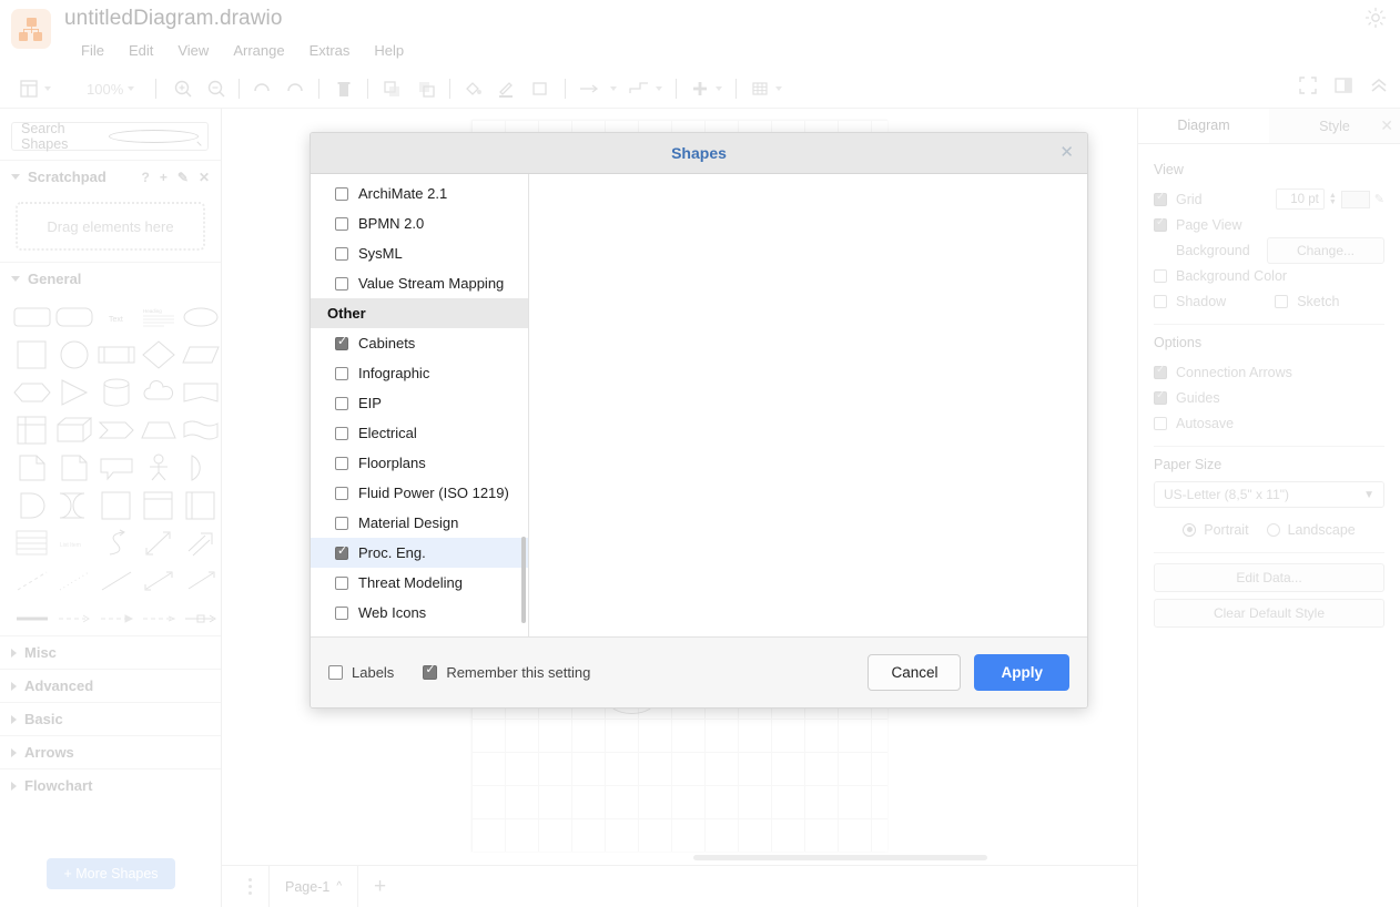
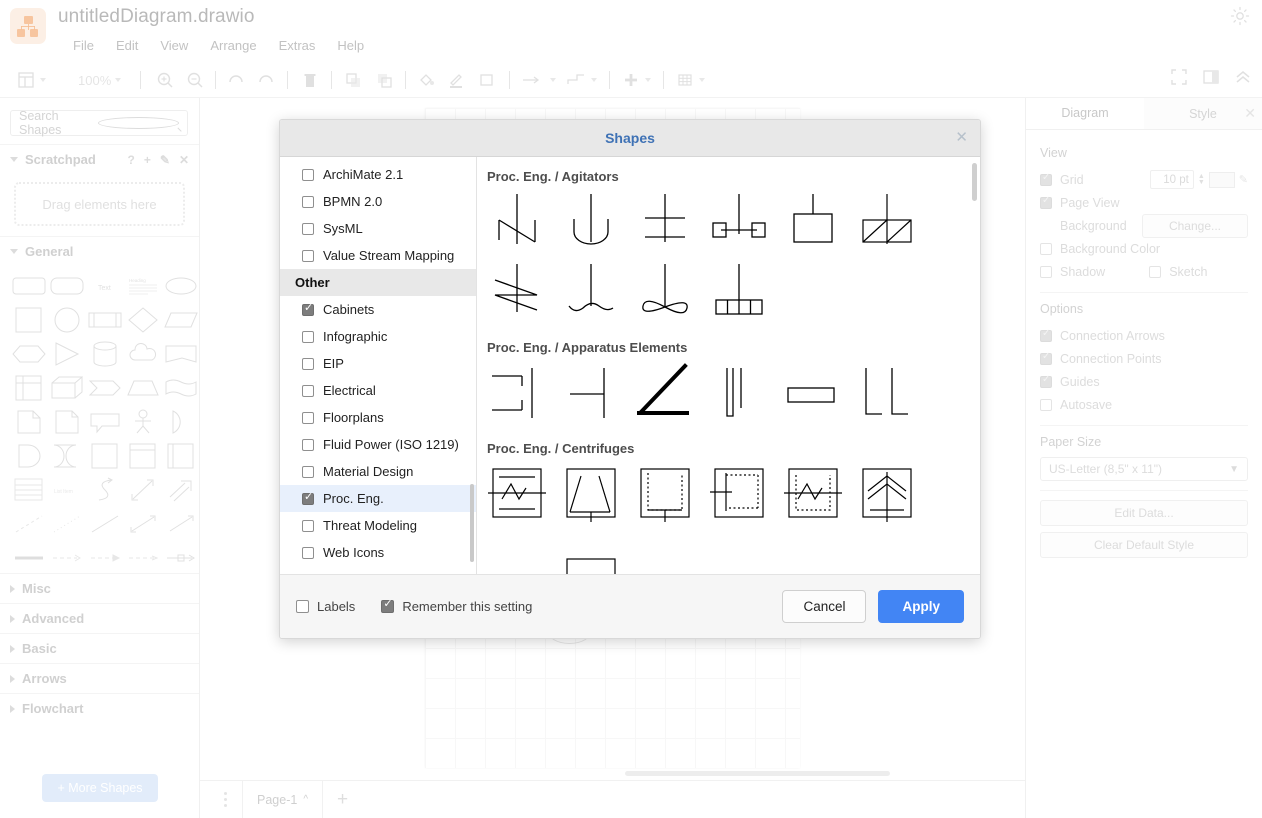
  untitledDiagram.drawio
  File
  Edit
  View
  Arrange
  Extras
  Help
  100%
  Search Shapes
  Scratchpad
  ?
  +
  ✎
  ✕
  Drag elements here
  General
  Misc
  Advanced
  Basic
  Arrows
  Flowchart
  + More Shapes
  Page-1
  ^
  +
  Diagram
  Style
  ✕
  View
  Grid
  10 pt
  Page View
  Background
  Change...
  Background Color
  Shadow
  Sketch
  Options
  Connection Arrows
+ Connection Points
  Guides
  Autosave
  Paper Size
  US-Letter (8,5" x 11")
  ▼
- Portrait
- Landscape
  Edit Data...
  Clear Default Style
  Shapes
  ✕
  ArchiMate 2.1
  BPMN 2.0
  SysML
  Value Stream Mapping
  Other
  Cabinets
  Infographic
  EIP
  Electrical
  Floorplans
  Fluid Power (ISO 1219)
  Material Design
  Proc. Eng.
  Threat Modeling
  Web Icons
+ Proc. Eng. / Agitators
+ Proc. Eng. / Apparatus Elements
+ Proc. Eng. / Centrifuges
  Labels
  Remember this setting
  Cancel
  Apply
